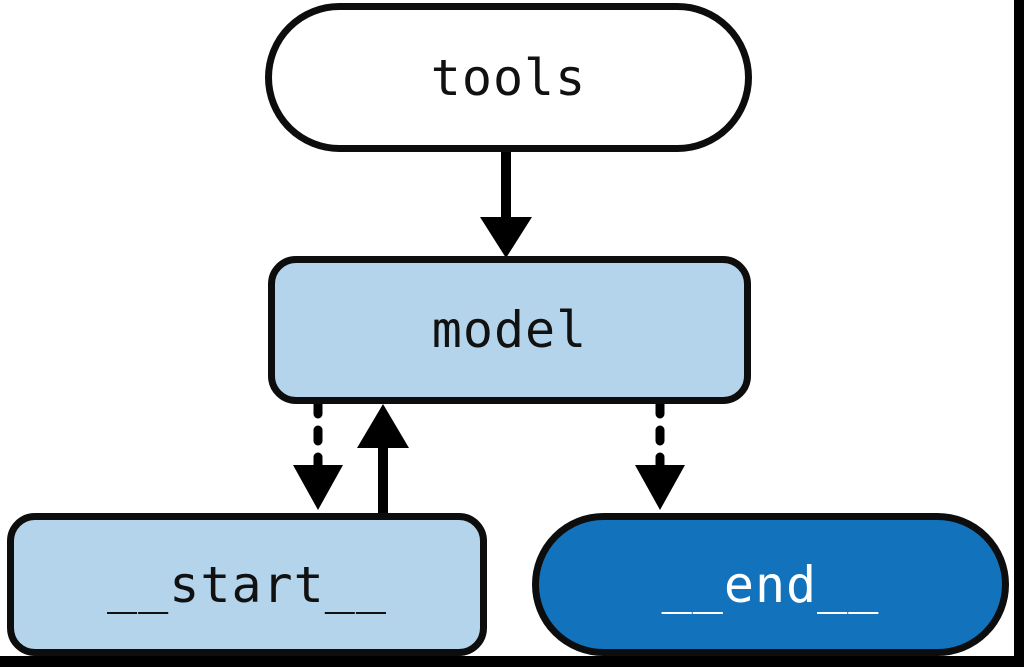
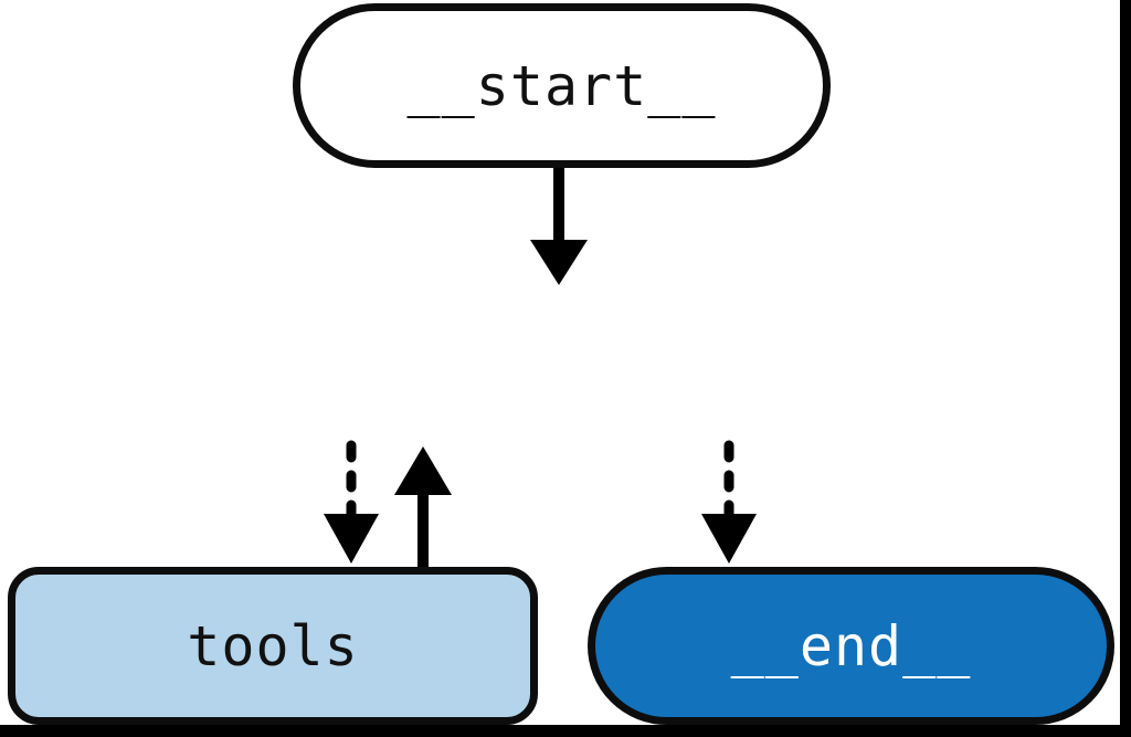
- tools
+ __start__
- model
- __start__
+ tools
  __end__
